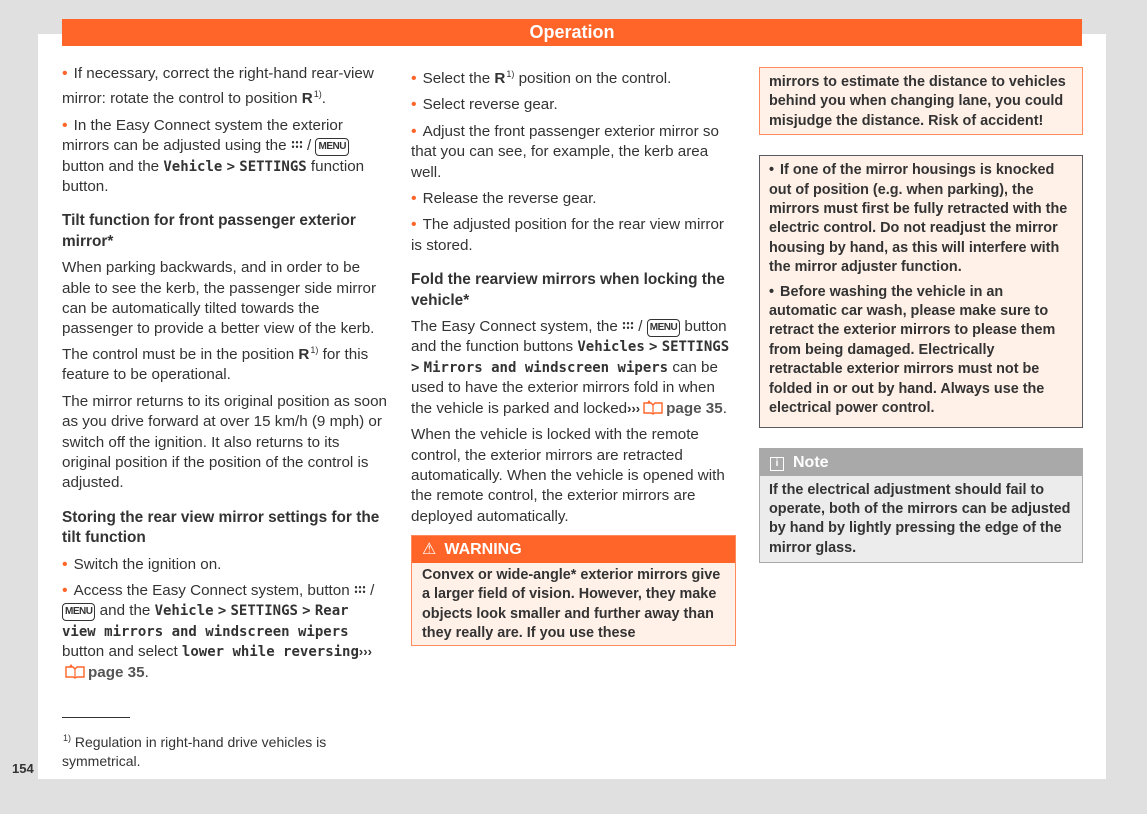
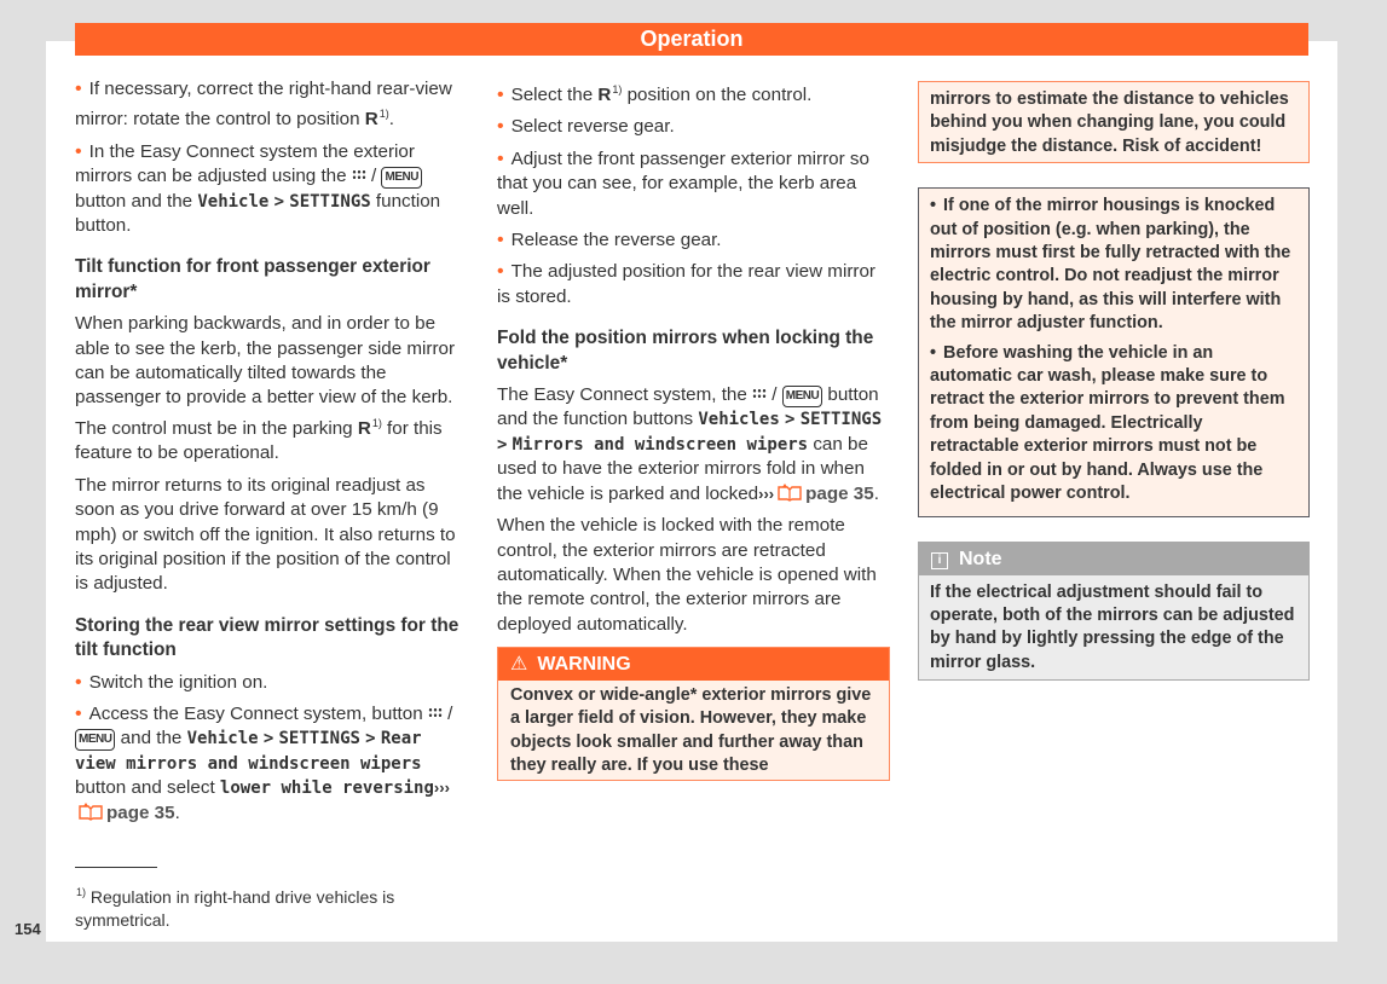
  Operation
  If necessary, correct the right-hand rear-view mirror: rotate the control to position R1).
  In the Easy Connect system the exterior mirrors can be adjusted using the / MENU button and the Vehicle > SETTINGS function button.
  Tilt function for front passenger exterior mirror*
- When parking backwards, and in order to be able to see the kerb, the passenger side mirror can be automatically tilted towards the passenger to provide a better view of the kerb. The control must be in the position R1) for this feature to be operational.
+ When parking backwards, and in order to be able to see the kerb, the passenger side mirror can be automatically tilted towards the passenger to provide a better view of the kerb. The control must be in the parking R1) for this feature to be operational.
- The mirror returns to its original position as soon as you drive forward at over 15 km/h (9 mph) or switch off the ignition. It also returns to its original position if the position of the control is adjusted.
+ The mirror returns to its original readjust as soon as you drive forward at over 15 km/h (9 mph) or switch off the ignition. It also returns to its original position if the position of the control is adjusted.
  Storing the rear view mirror settings for the tilt function
  Switch the ignition on.
  Access the Easy Connect system, button / MENU and the Vehicle > SETTINGS > Rear view mirrors and windscreen wipers button and select lower while reversing›››page 35.
  Select the R1) position on the control.
  Select reverse gear.
  Adjust the front passenger exterior mirror so that you can see, for example, the kerb area well.
  Release the reverse gear.
  The adjusted position for the rear view mirror is stored.
- Fold the rearview mirrors when locking the vehicle*
+ Fold the position mirrors when locking the vehicle*
  The Easy Connect system, the / MENU button and the function buttons Vehicles > SETTINGS > Mirrors and windscreen wipers can be used to have the exterior mirrors fold in when the vehicle is parked and locked››› page 35.
  When the vehicle is locked with the remote control, the exterior mirrors are retracted automatically. When the vehicle is opened with the remote control, the exterior mirrors are deployed automatically.
  ⚠ WARNING
  Convex or wide-angle* exterior mirrors give a larger field of vision. However, they make objects look smaller and further away than they really are. If you use these
  mirrors to estimate the distance to vehicles behind you when changing lane, you could misjudge the distance. Risk of accident!
  If one of the mirror housings is knocked out of position (e.g. when parking), the mirrors must first be fully retracted with the electric control. Do not readjust the mirror housing by hand, as this will interfere with the mirror adjuster function.
- Before washing the vehicle in an automatic car wash, please make sure to retract the exterior mirrors to please them from being damaged. Electrically retractable exterior mirrors must not be folded in or out by hand. Always use the electrical power control.
+ Before washing the vehicle in an automatic car wash, please make sure to retract the exterior mirrors to prevent them from being damaged. Electrically retractable exterior mirrors must not be folded in or out by hand. Always use the electrical power control.
  i Note
  If the electrical adjustment should fail to operate, both of the mirrors can be adjusted by hand by lightly pressing the edge of the mirror glass.
  1) Regulation in right-hand drive vehicles is symmetrical.
  154
